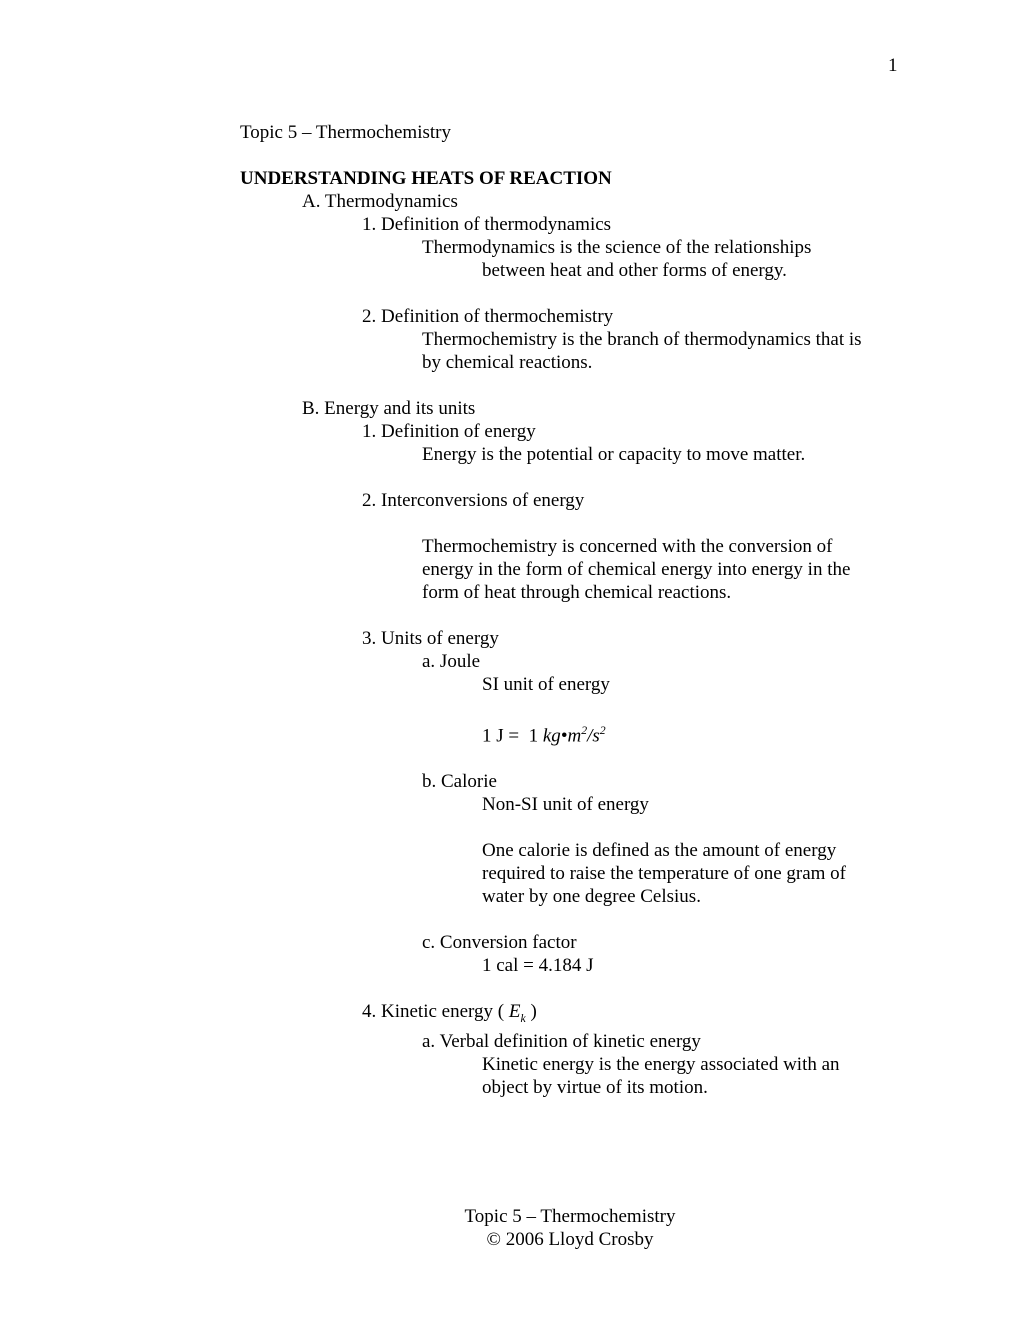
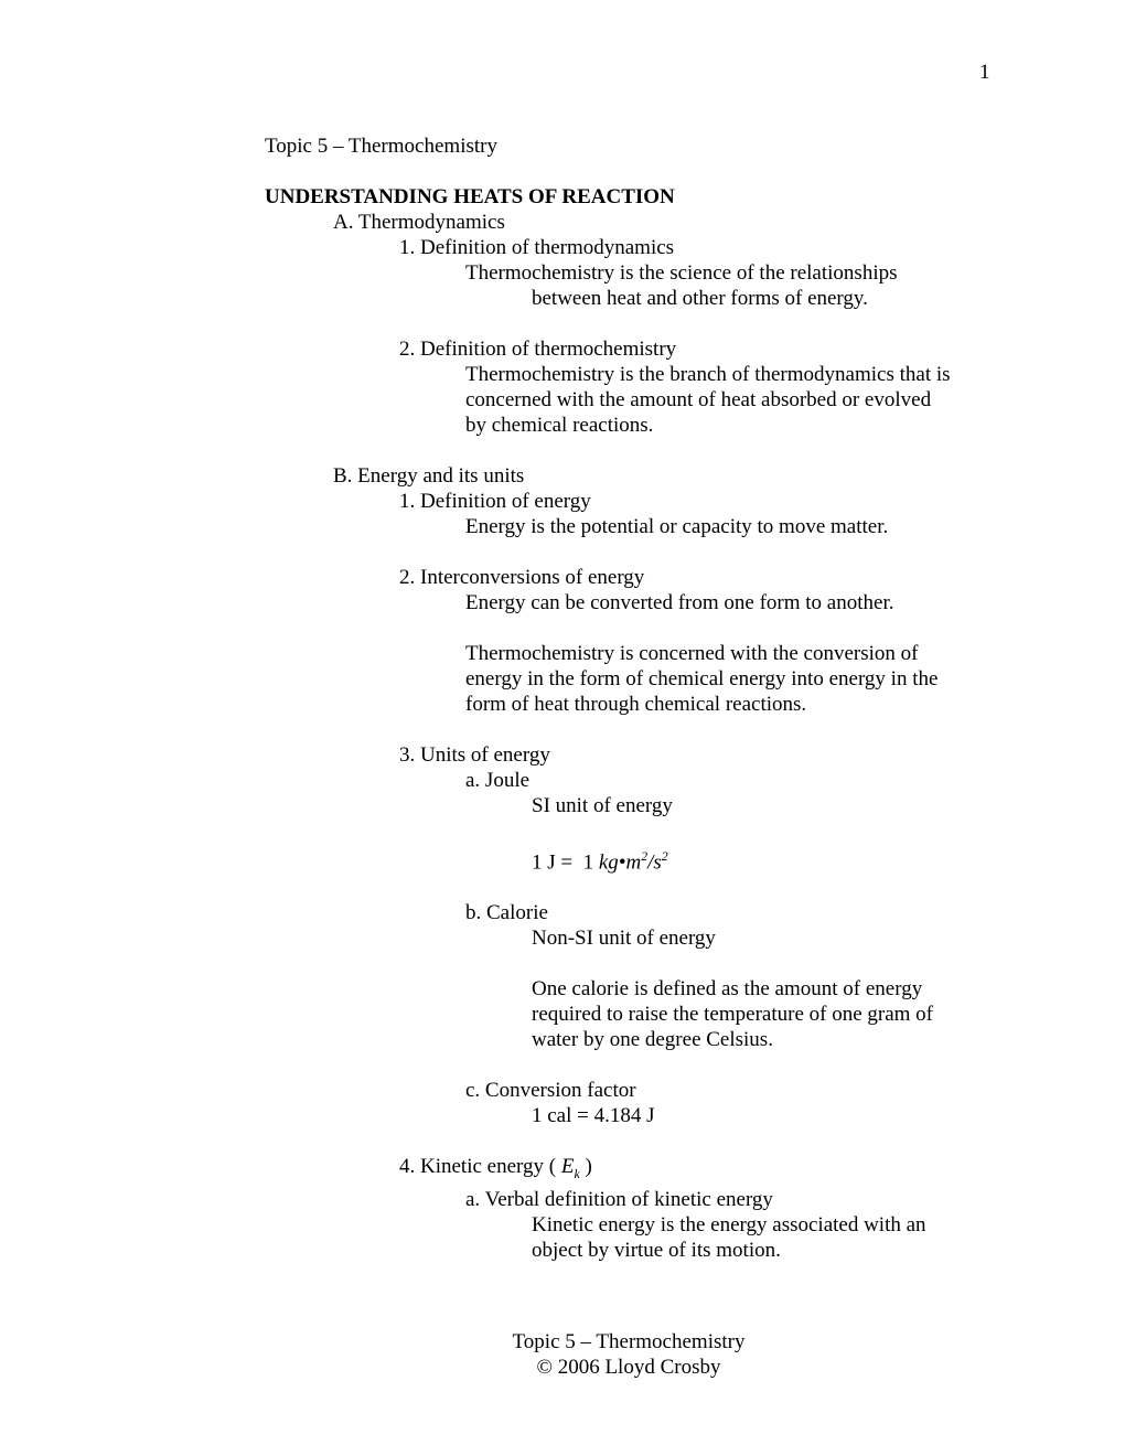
  1
  Topic 5 – Thermochemistry
  UNDERSTANDING HEATS OF REACTION
  A. Thermodynamics
  1. Definition of thermodynamics
- Thermodynamics is the science of the relationships
+ Thermochemistry is the science of the relationships
  between heat and other forms of energy.
  2. Definition of thermochemistry
  Thermochemistry is the branch of thermodynamics that is
+ concerned with the amount of heat absorbed or evolved
  by chemical reactions.
  B. Energy and its units
  1. Definition of energy
  Energy is the potential or capacity to move matter.
  2. Interconversions of energy
+ Energy can be converted from one form to another.
  Thermochemistry is concerned with the conversion of
  energy in the form of chemical energy into energy in the
  form of heat through chemical reactions.
  3. Units of energy
  a. Joule
  SI unit of energy
  1 J = 1 kg•m2/s2
  b. Calorie
  Non-SI unit of energy
  One calorie is defined as the amount of energy
  required to raise the temperature of one gram of
  water by one degree Celsius.
  c. Conversion factor
  1 cal = 4.184 J
  4. Kinetic energy ( Ek )
  a. Verbal definition of kinetic energy
  Kinetic energy is the energy associated with an
  object by virtue of its motion.
  Topic 5 – Thermochemistry
  © 2006 Lloyd Crosby
